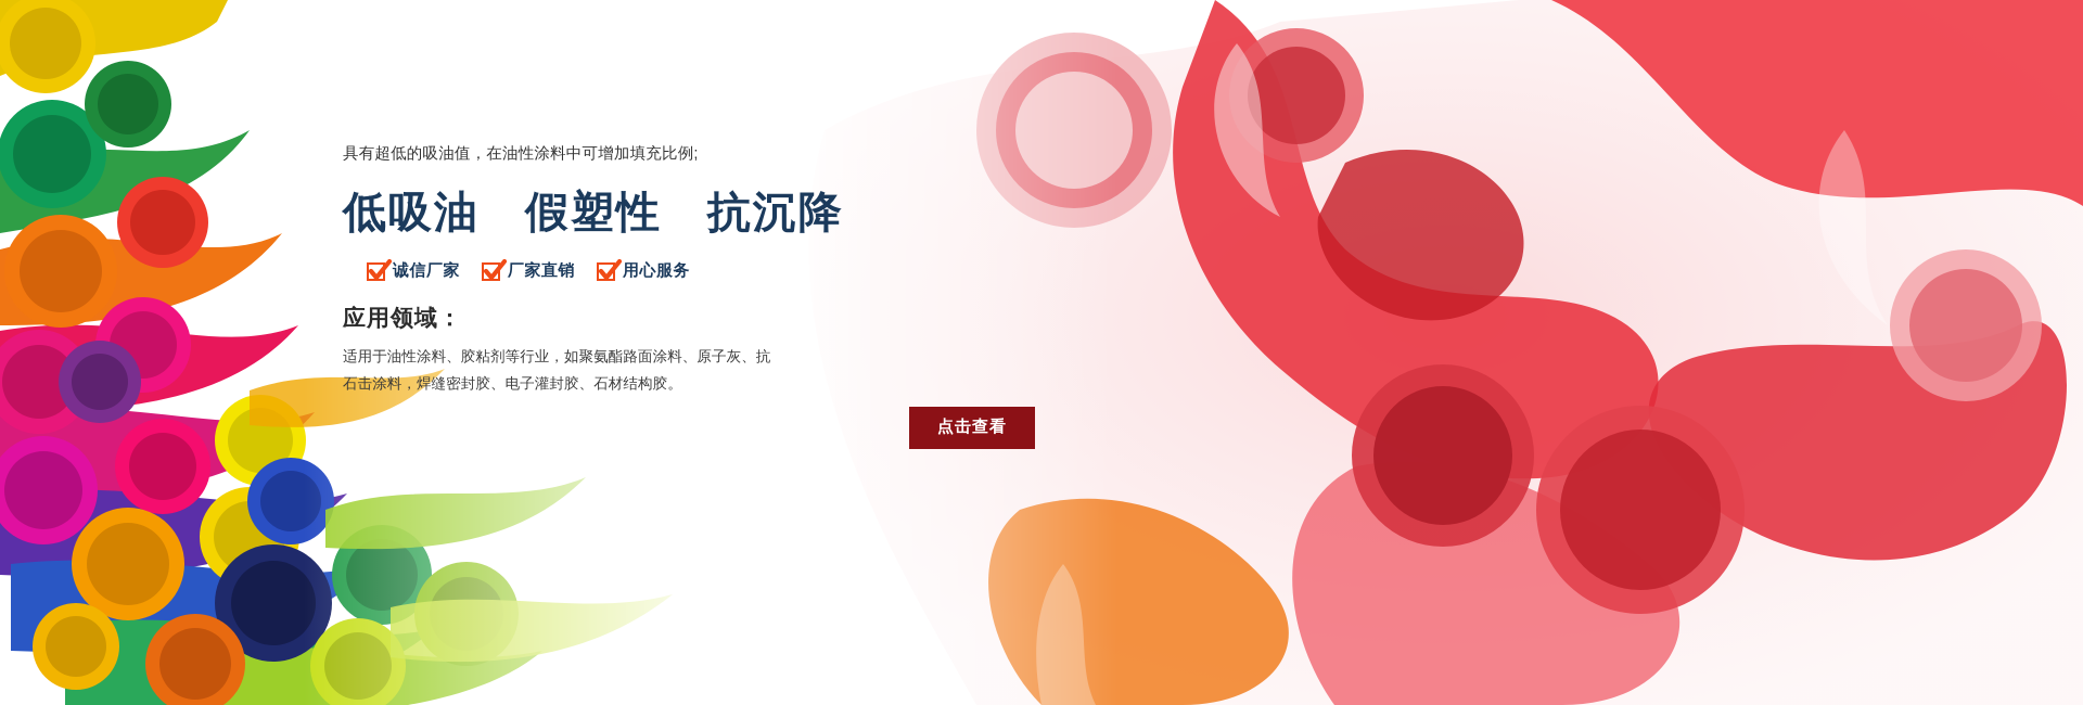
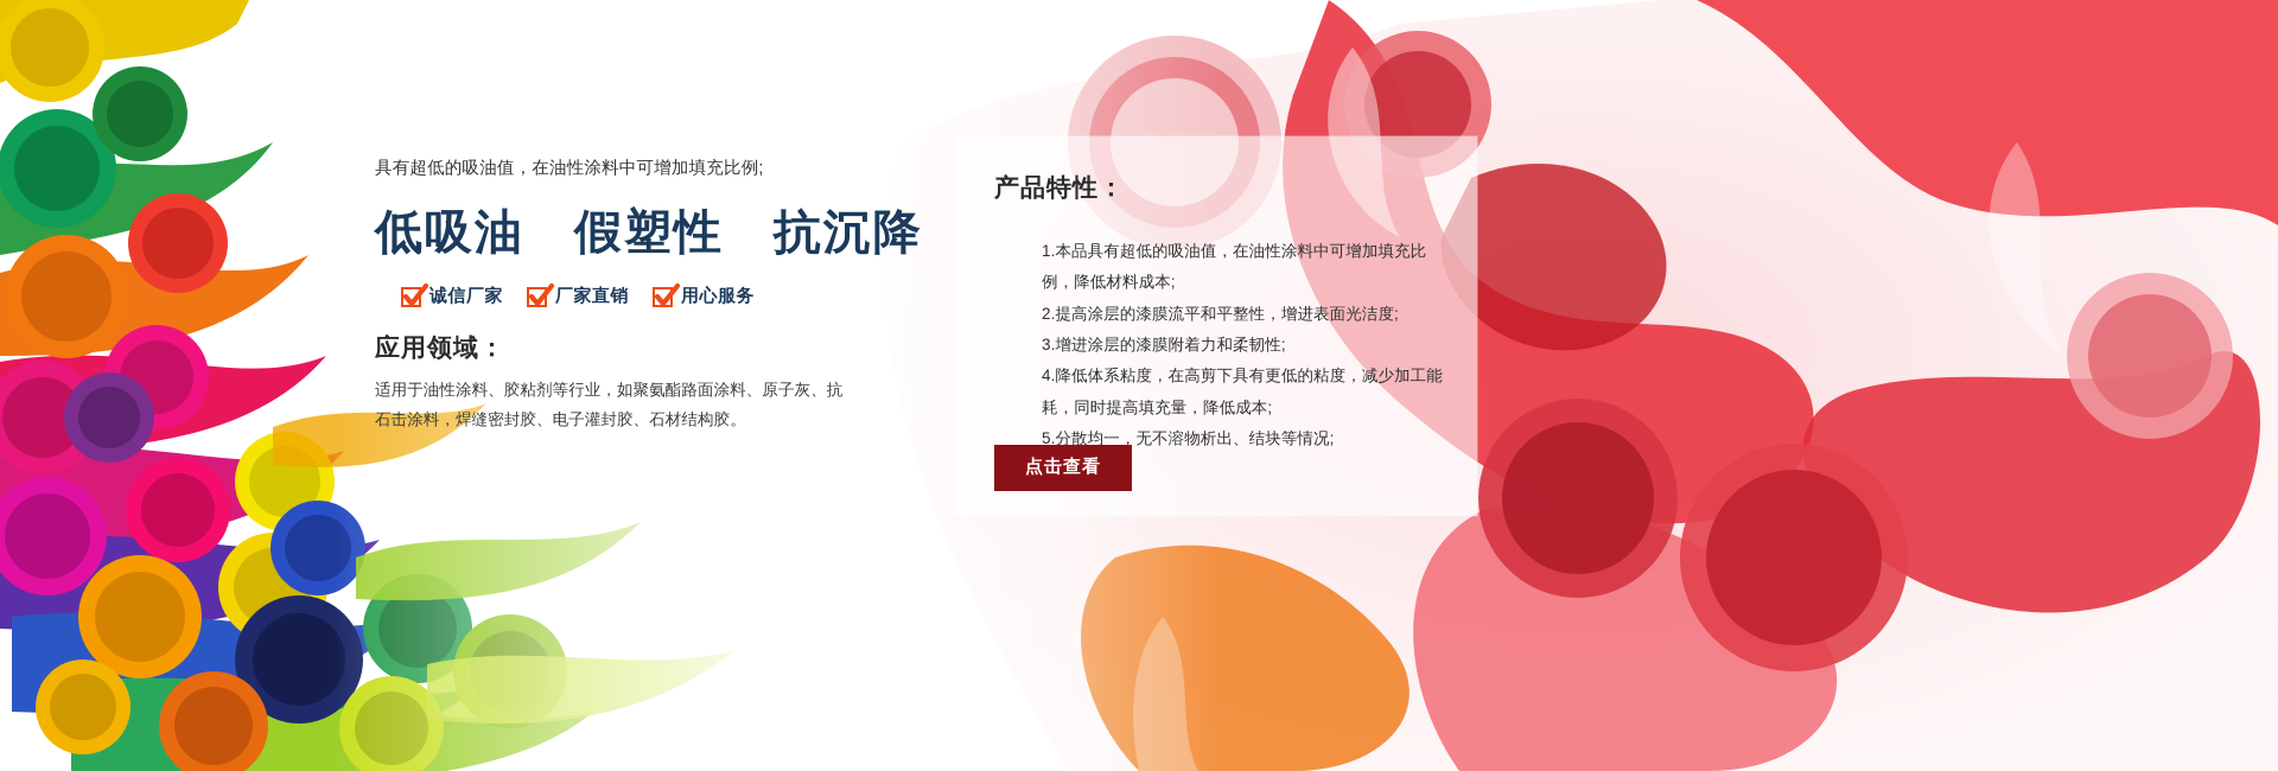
  具有超低的吸油值，在油性涂料中可增加填充比例;
  低吸油 假塑性 抗沉降
  诚信厂家
  厂家直销
  用心服务
  应用领域：
  适用于油性涂料、胶粘剂等行业，如聚氨酯路面涂料、原子灰、抗石击涂料，焊缝密封胶、电子灌封胶、石材结构胶。
+ 产品特性：
+ 1.本品具有超低的吸油值，在油性涂料中可增加填充比例，降低材料成本;
+ 2.提高涂层的漆膜流平和平整性，增进表面光洁度;
+ 3.增进涂层的漆膜附着力和柔韧性;
+ 4.降低体系粘度，在高剪下具有更低的粘度，减少加工能耗，同时提高填充量，降低成本;
+ 5.分散均一，无不溶物析出、结块等情况;
  点击查看
